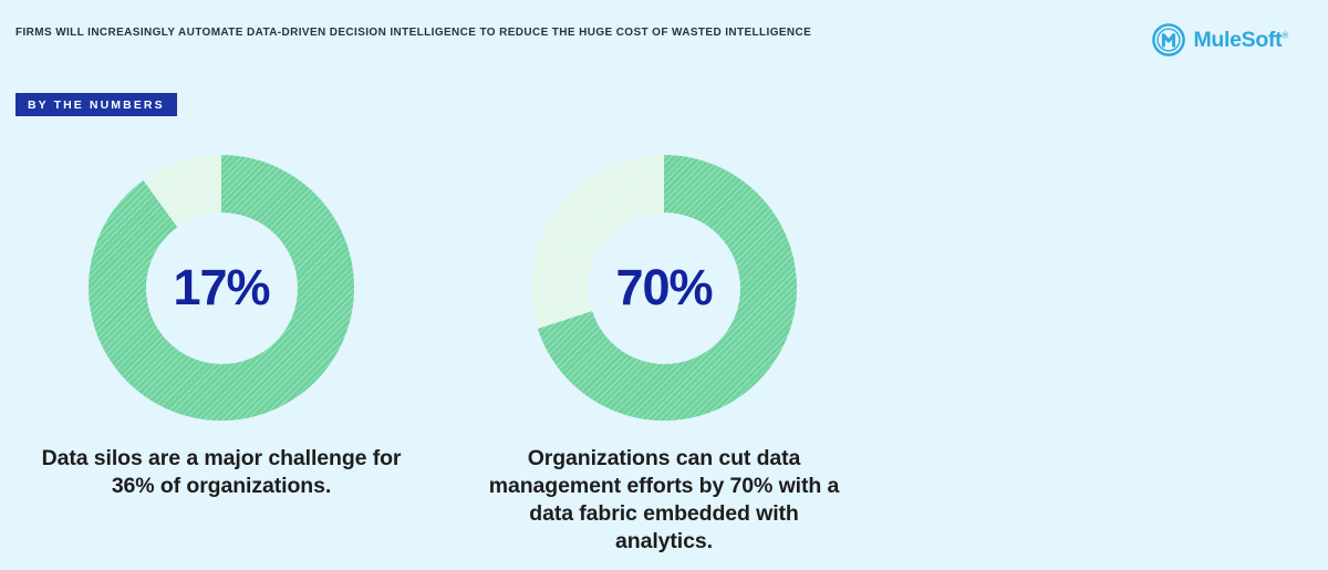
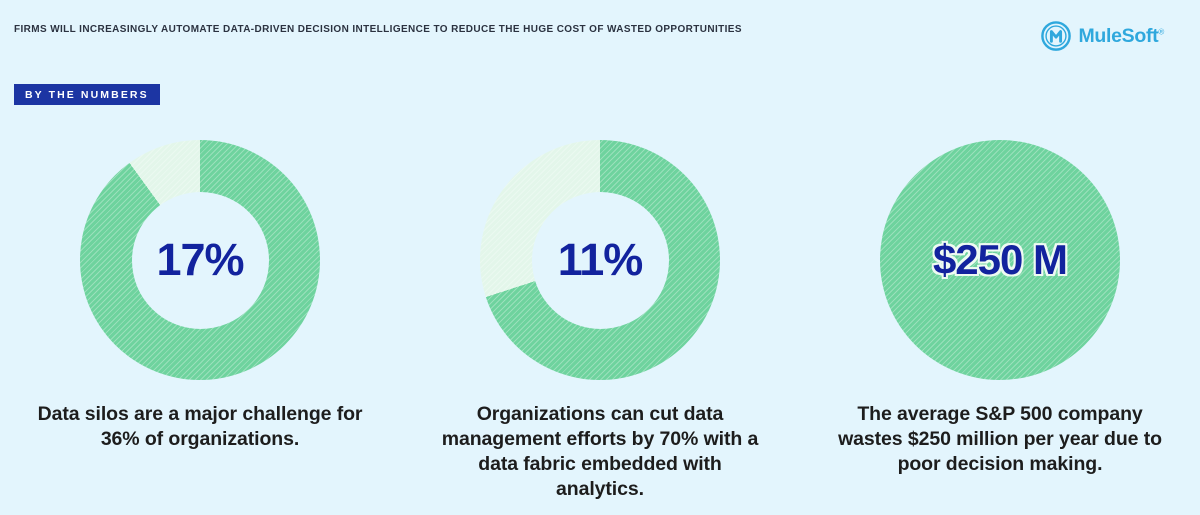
- FIRMS WILL INCREASINGLY AUTOMATE DATA-DRIVEN DECISION INTELLIGENCE TO REDUCE THE HUGE COST OF WASTED INTELLIGENCE
+ FIRMS WILL INCREASINGLY AUTOMATE DATA-DRIVEN DECISION INTELLIGENCE TO REDUCE THE HUGE COST OF WASTED OPPORTUNITIES
  MuleSoft®
  BY THE NUMBERS
  17%
  Data silos are a major challenge for 36% of organizations.
- 70%
+ 11%
  Organizations can cut data management efforts by 70% with a data fabric embedded with analytics.
+ $250 M
+ The average S&P 500 company wastes $250 million per year due to poor decision making.
